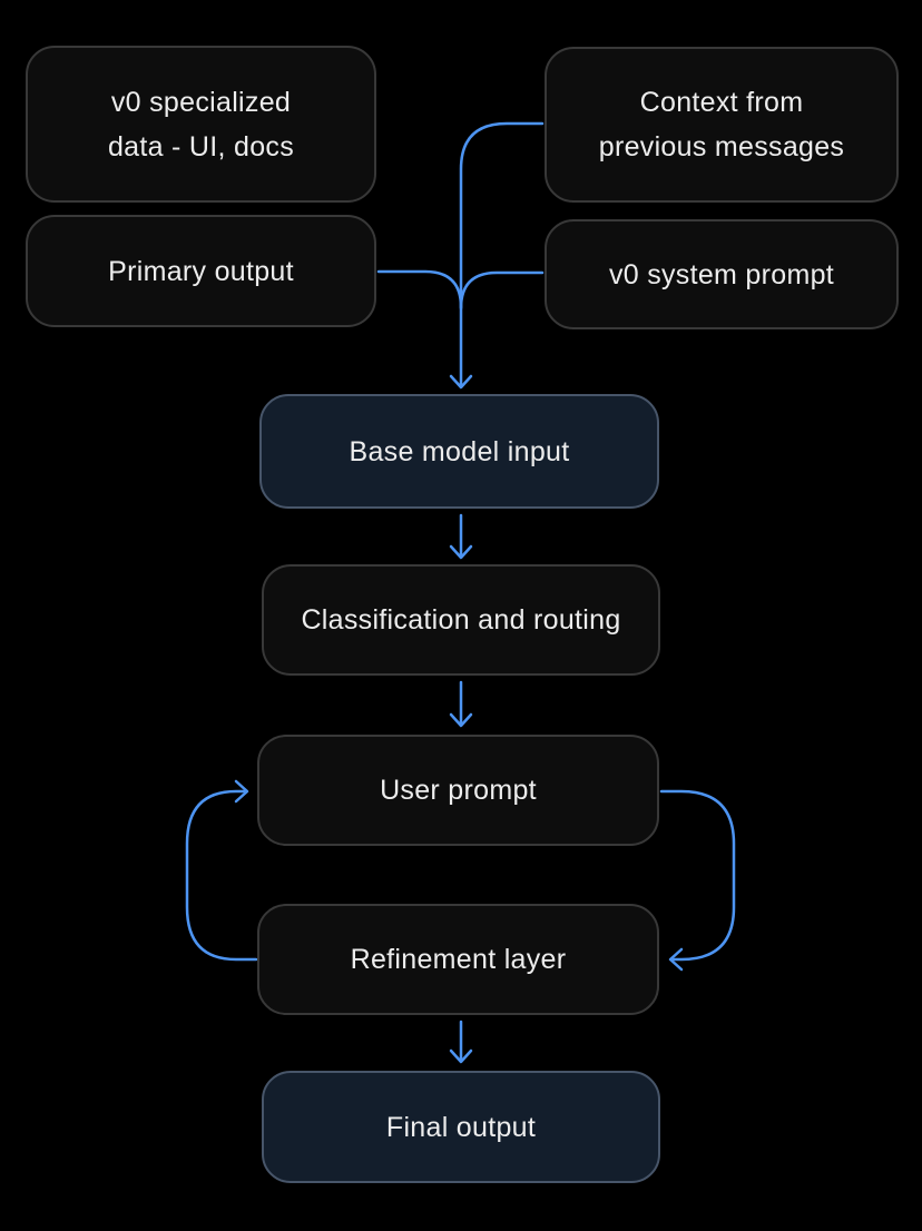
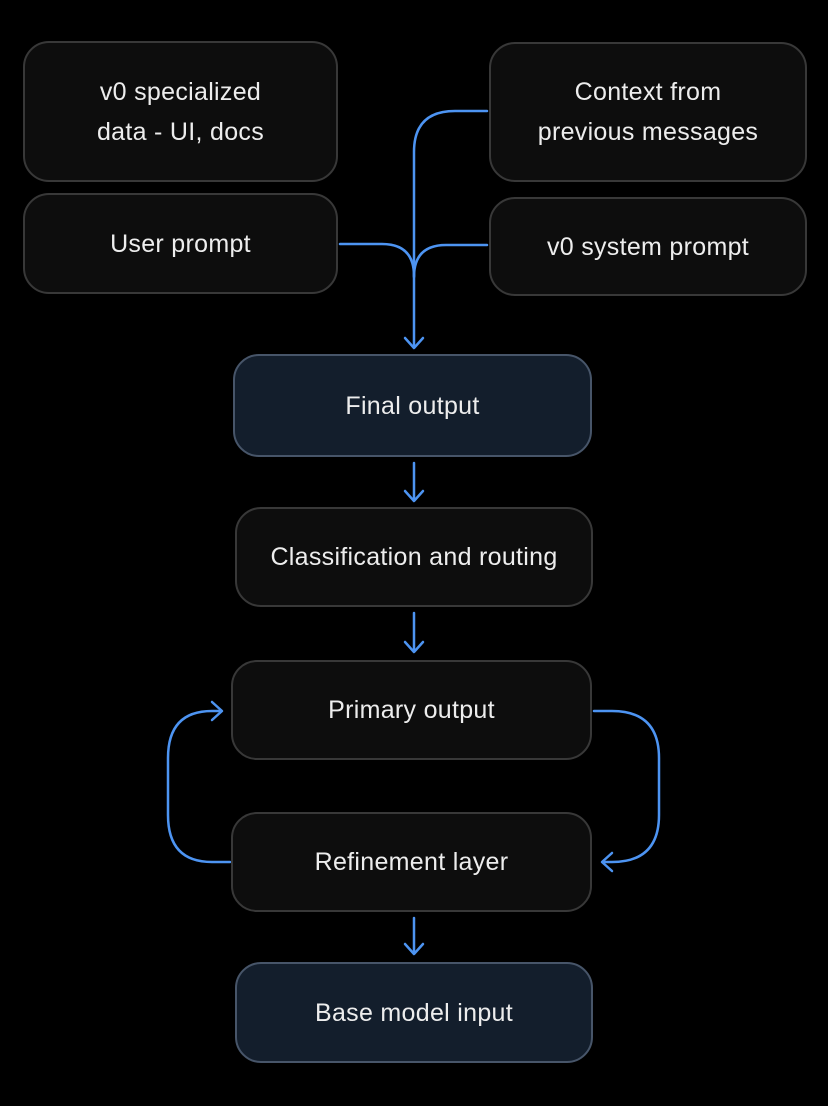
  v0 specialized
  data - UI, docs
  Context from
  previous messages
- Primary output
+ User prompt
  v0 system prompt
- Base model input
+ Final output
  Classification and routing
- User prompt
+ Primary output
  Refinement layer
- Final output
+ Base model input
